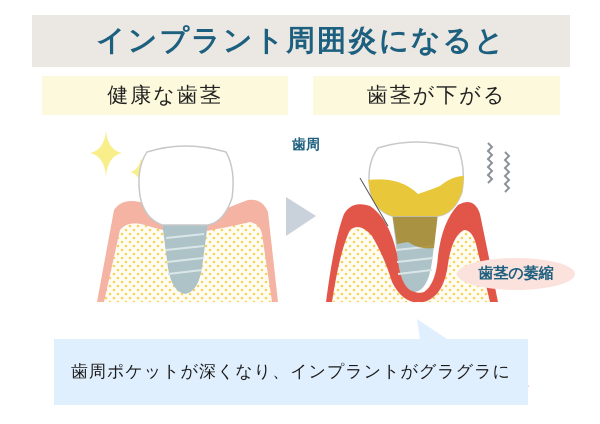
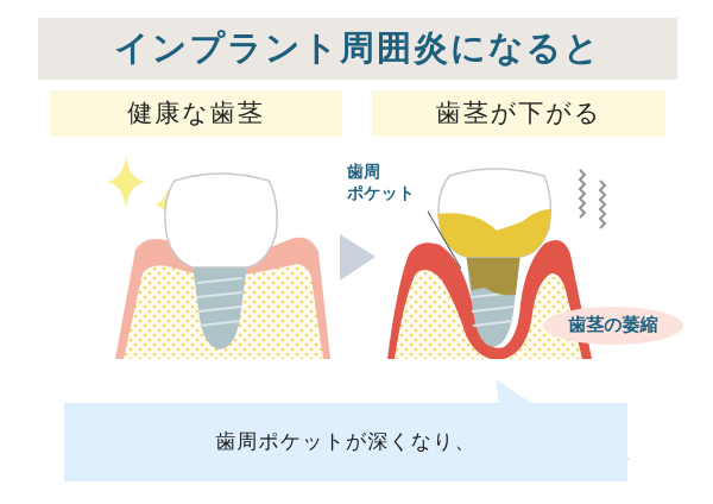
  インプラント周囲炎になると
  健康な歯茎
  歯茎が下がる
  歯周
+ ポケット
  歯茎の萎縮
  歯周ポケットが深くなり、
- インプラントがグラグラに
